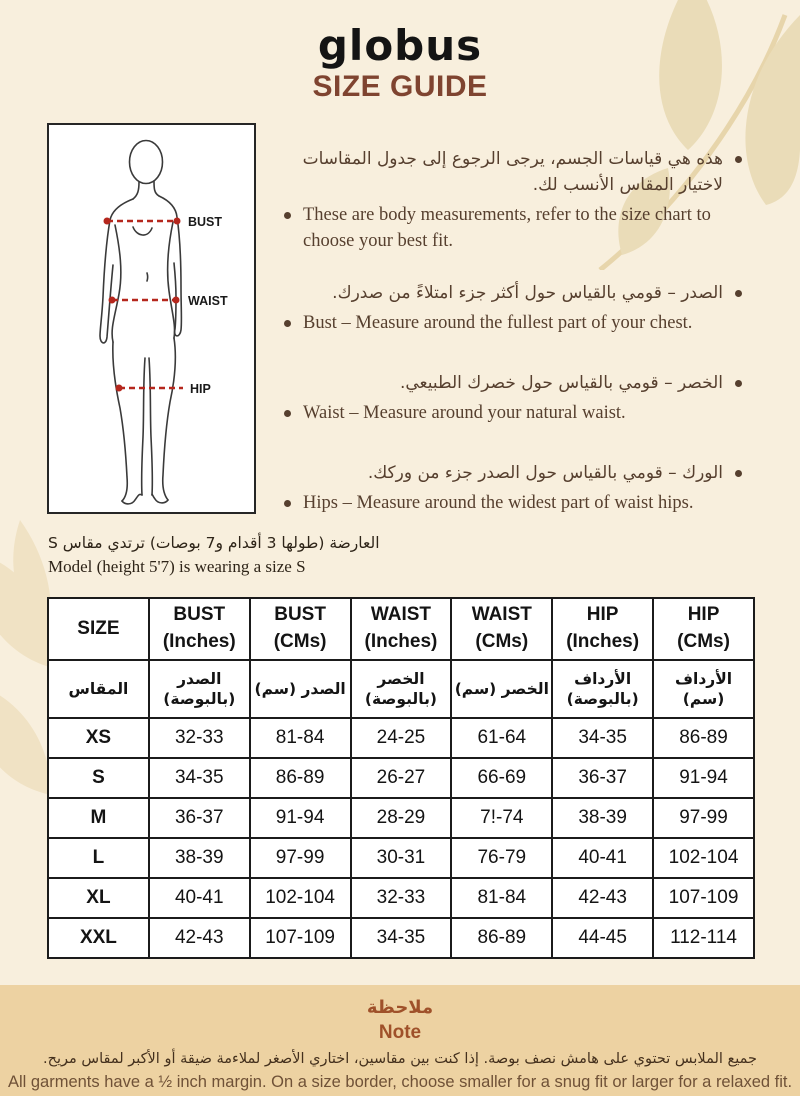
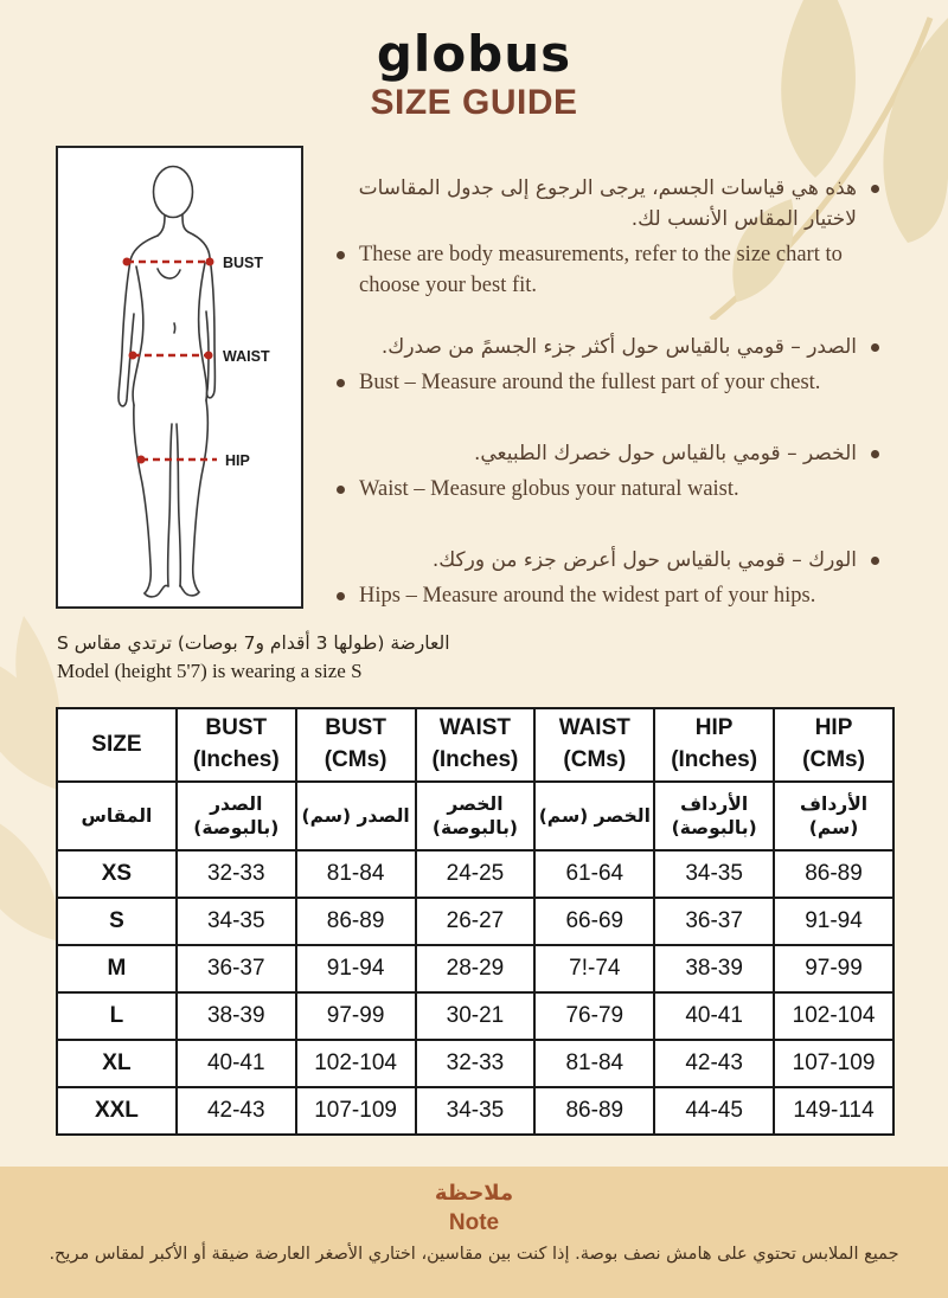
  globus
  SIZE GUIDE
  BUST
  WAIST
  HIP
  هذه هي قياسات الجسم، يرجى الرجوع إلى جدول المقاسات لاختيار المقاس الأنسب لك.
  These are body measurements, refer to the size chart to choose your best fit.
- الصدر – قومي بالقياس حول أكثر جزء امتلاءً من صدرك.
+ الصدر – قومي بالقياس حول أكثر جزء الجسمً من صدرك.
  Bust – Measure around the fullest part of your chest.
  الخصر – قومي بالقياس حول خصرك الطبيعي.
- Waist – Measure around your natural waist.
+ Waist – Measure globus your natural waist.
- الورك – قومي بالقياس حول الصدر جزء من وركك.
+ الورك – قومي بالقياس حول أعرض جزء من وركك.
- Hips – Measure around the widest part of waist hips.
+ Hips – Measure around the widest part of your hips.
  العارضة (طولها 3 أقدام و7 بوصات) ترتدي مقاس S
  Model (height 5'7) is wearing a size S
  SIZE	BUST (Inches)	BUST (CMs)	WAIST (Inches)	WAIST (CMs)	HIP (Inches)	HIP (CMs)
  المقاس	الصدر (بالبوصة)	الصدر (سم)	الخصر (بالبوصة)	الخصر (سم)	الأرداف (بالبوصة)	الأرداف (سم)
  XS	32-33	81-84	24-25	61-64	34-35	86-89
  S	34-35	86-89	26-27	66-69	36-37	91-94
  M	36-37	91-94	28-29	7!-74	38-39	97-99
- L	38-39	97-99	30-31	76-79	40-41	102-104
+ L	38-39	97-99	30-21	76-79	40-41	102-104
  XL	40-41	102-104	32-33	81-84	42-43	107-109
- XXL	42-43	107-109	34-35	86-89	44-45	112-114
+ XXL	42-43	107-109	34-35	86-89	44-45	149-114
  ملاحظة
  Note
- جميع الملابس تحتوي على هامش نصف بوصة. إذا كنت بين مقاسين، اختاري الأصغر لملاءمة ضيقة أو الأكبر لمقاس مريح.
+ جميع الملابس تحتوي على هامش نصف بوصة. إذا كنت بين مقاسين، اختاري الأصغر العارضة ضيقة أو الأكبر لمقاس مريح.
- All garments have a ½ inch margin. On a size border, choose smaller for a snug fit or larger for a relaxed fit.
